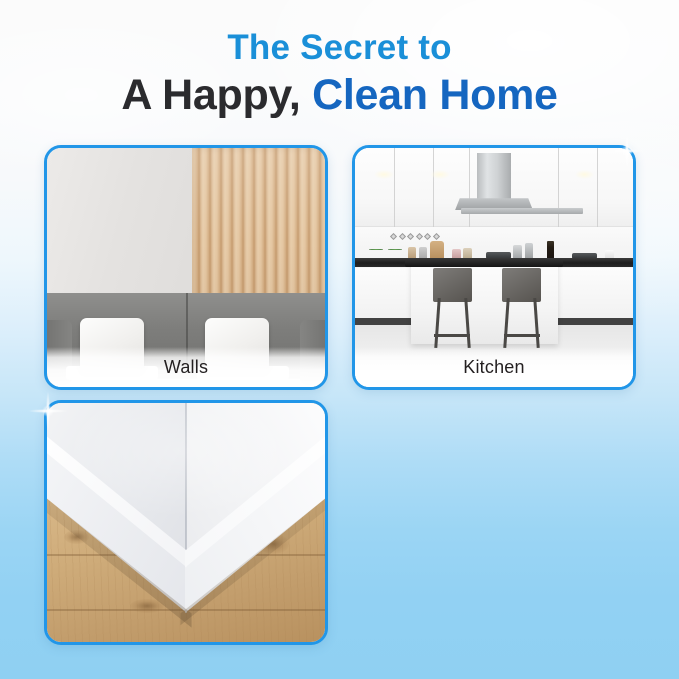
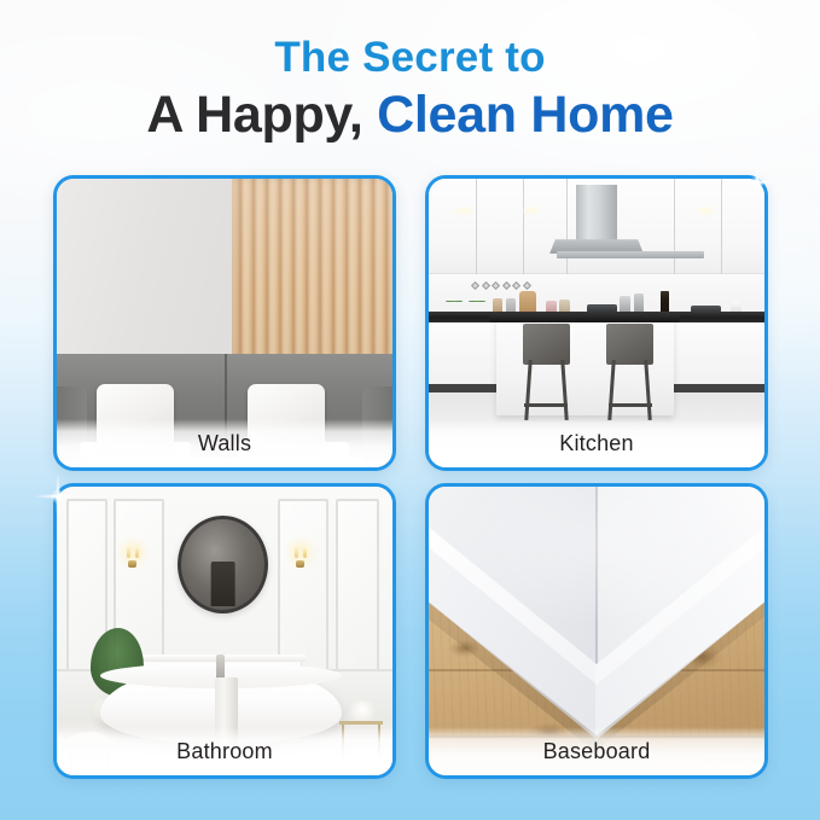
  The Secret to
  A Happy, Clean Home
  Walls
  Kitchen
+ Bathroom
+ Baseboard
